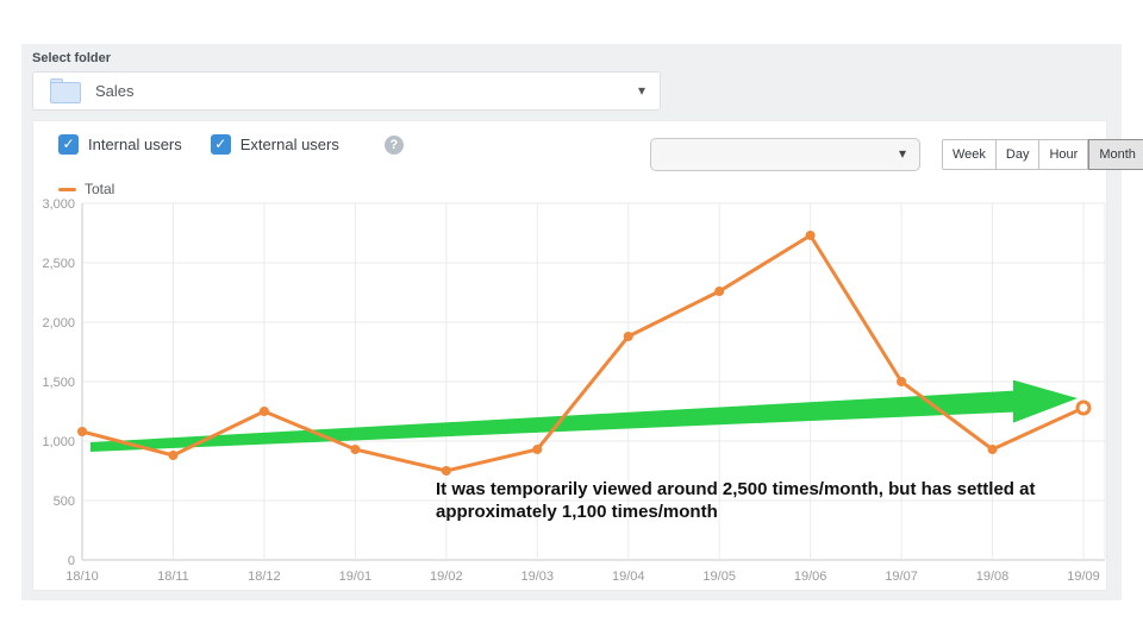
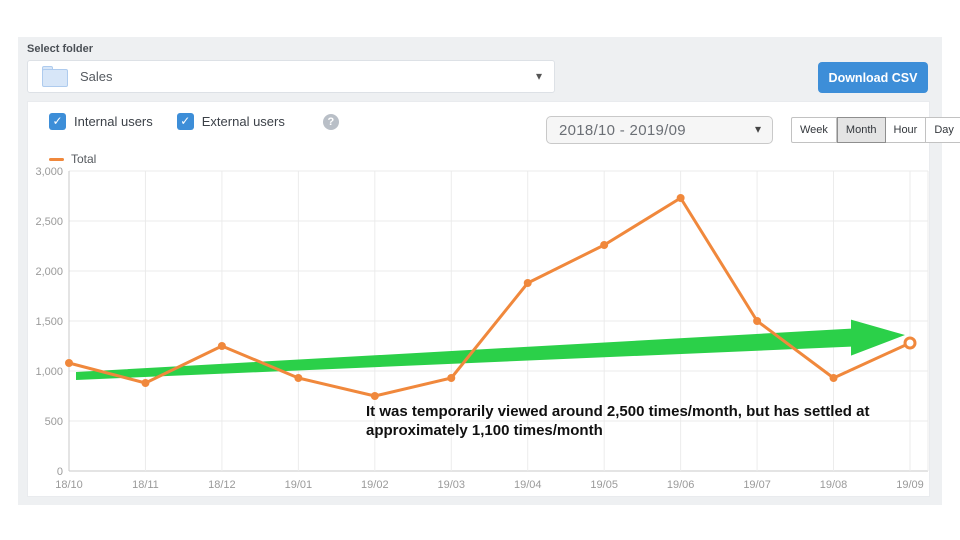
  Select folder
  Sales
  ▾
+ Download CSV
  ✓
  Internal users
  ✓
  External users
  ?
+ 2018/10 - 2019/09
  ▾
  Week
- Day
+ Month
  Hour
- Month
+ Day
  Total
  0
  500
  1,000
  1,500
  2,000
  2,500
  3,000
  18/10
  18/11
  18/12
  19/01
  19/02
  19/03
  19/04
  19/05
  19/06
  19/07
  19/08
  19/09
  It was temporarily viewed around 2,500 times/month, but has settled at
  approximately 1,100 times/month
